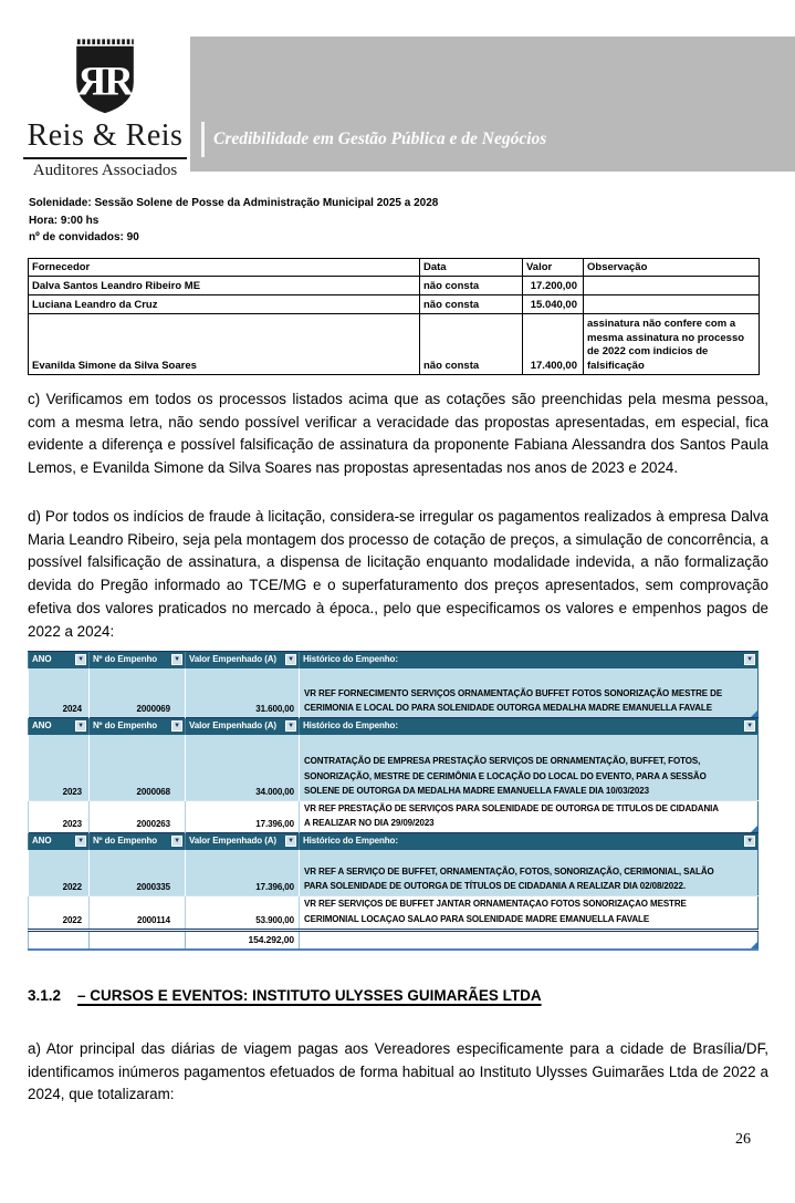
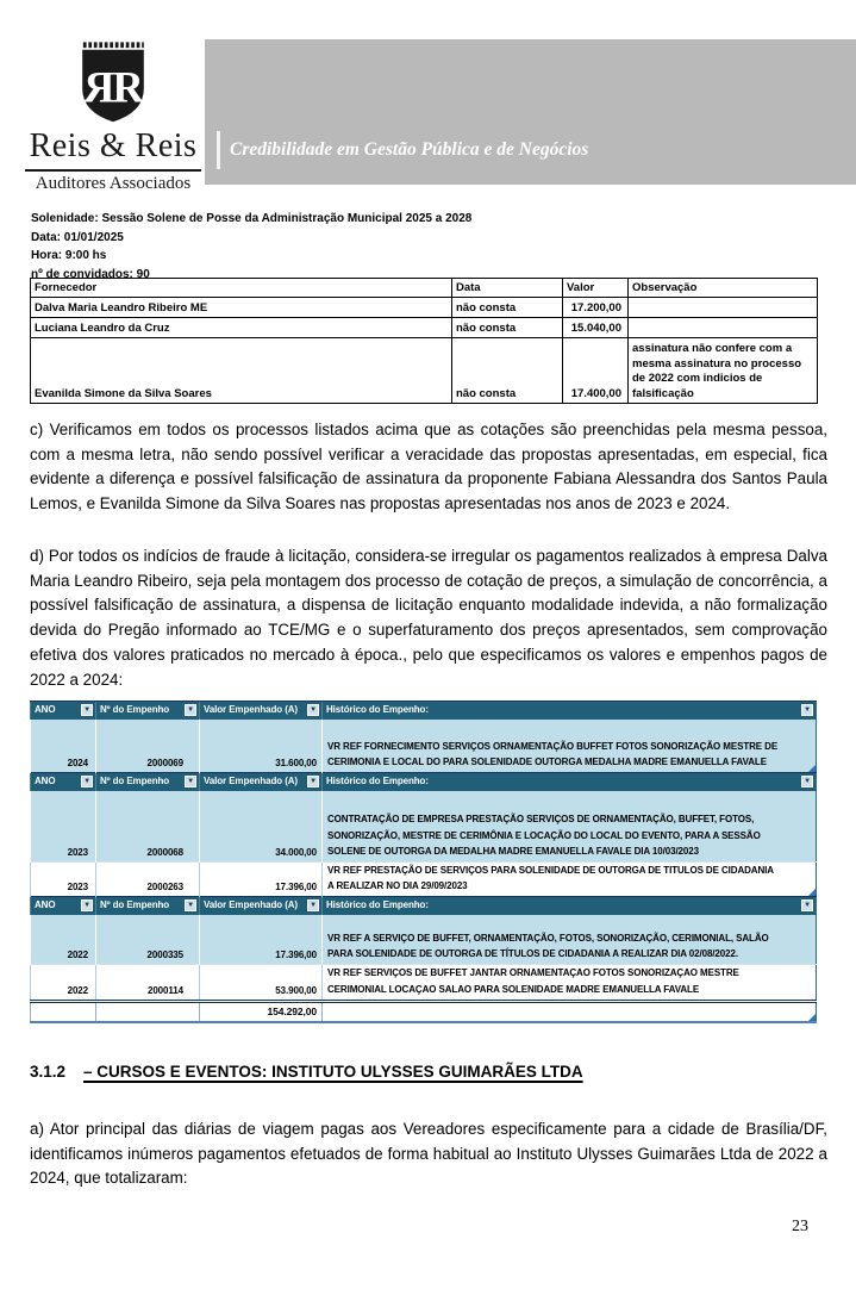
  R
  Reis & Reis
  Auditores Associados
  Credibilidade em Gestão Pública e de Negócios
  Solenidade: Sessão Solene de Posse da Administração Municipal 2025 a 2028
+ Data: 01/01/2025
  Hora: 9:00 hs
  nº de convidados: 90
  Fornecedor	Data	Valor	Observação
- Dalva Santos Leandro Ribeiro ME	não consta	17.200,00
+ Dalva Maria Leandro Ribeiro ME	não consta	17.200,00
  Luciana Leandro da Cruz	não consta	15.040,00
  Evanilda Simone da Silva Soares	não consta	17.400,00	assinatura não confere com a mesma assinatura no processo de 2022 com indicios de falsificação
  c) Verificamos em todos os processos listados acima que as cotações são preenchidas pela mesma pessoa, com a mesma letra, não sendo possível verificar a veracidade das propostas apresentadas, em especial, fica evidente a diferença e possível falsificação de assinatura da proponente Fabiana Alessandra dos Santos Paula Lemos, e Evanilda Simone da Silva Soares nas propostas apresentadas nos anos de 2023 e 2024.
  d) Por todos os indícios de fraude à licitação, considera-se irregular os pagamentos realizados à empresa Dalva Maria Leandro Ribeiro, seja pela montagem dos processo de cotação de preços, a simulação de concorrência, a possível falsificação de assinatura, a dispensa de licitação enquanto modalidade indevida, a não formalização devida do Pregão informado ao TCE/MG e o superfaturamento dos preços apresentados, sem comprovação efetiva dos valores praticados no mercado à época., pelo que especificamos os valores e empenhos pagos de 2022 a 2024:
  ANO	Nº do Empenho	Valor Empenhado (A)	Histórico do Empenho:
  2024	2000069	31.600,00	VR REF FORNECIMENTO SERVIÇOS ORNAMENTAÇÃO BUFFET FOTOS SONORIZAÇÃO MESTRE DE CERIMONIA E LOCAL DO PARA SOLENIDADE OUTORGA MEDALHA MADRE EMANUELLA FAVALE
  ANO	Nº do Empenho	Valor Empenhado (A)	Histórico do Empenho:
  2023	2000068	34.000,00	CONTRATAÇÃO DE EMPRESA PRESTAÇÃO SERVIÇOS DE ORNAMENTAÇÃO, BUFFET, FOTOS, SONORIZAÇÃO, MESTRE DE CERIMÔNIA E LOCAÇÃO DO LOCAL DO EVENTO, PARA A SESSÃO SOLENE DE OUTORGA DA MEDALHA MADRE EMANUELLA FAVALE DIA 10/03/2023
  2023	2000263	17.396,00	VR REF PRESTAÇÃO DE SERVIÇOS PARA SOLENIDADE DE OUTORGA DE TITULOS DE CIDADANIA A REALIZAR NO DIA 29/09/2023
  ANO	Nº do Empenho	Valor Empenhado (A)	Histórico do Empenho:
  2022	2000335	17.396,00	VR REF A SERVIÇO DE BUFFET, ORNAMENTAÇÃO, FOTOS, SONORIZAÇÃO, CERIMONIAL, SALÃO PARA SOLENIDADE DE OUTORGA DE TÍTULOS DE CIDADANIA A REALIZAR DIA 02/08/2022.
  2022	2000114	53.900,00	VR REF SERVIÇOS DE BUFFET JANTAR ORNAMENTAÇAO FOTOS SONORIZAÇAO MESTRE CERIMONIAL LOCAÇAO SALAO PARA SOLENIDADE MADRE EMANUELLA FAVALE
  		154.292,00
  3.1.2 – CURSOS E EVENTOS: INSTITUTO ULYSSES GUIMARÃES LTDA
  a) Ator principal das diárias de viagem pagas aos Vereadores especificamente para a cidade de Brasília/DF, identificamos inúmeros pagamentos efetuados de forma habitual ao Instituto Ulysses Guimarães Ltda de 2022 a 2024, que totalizaram:
- 26
+ 23
